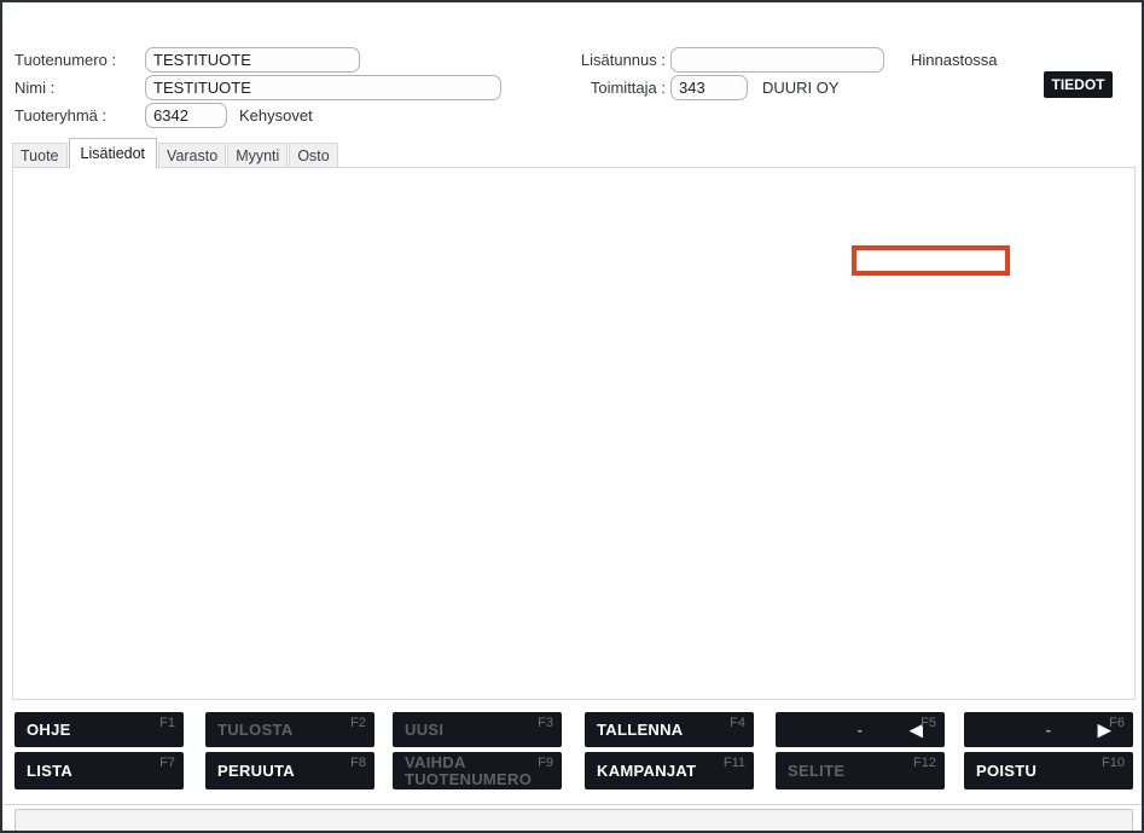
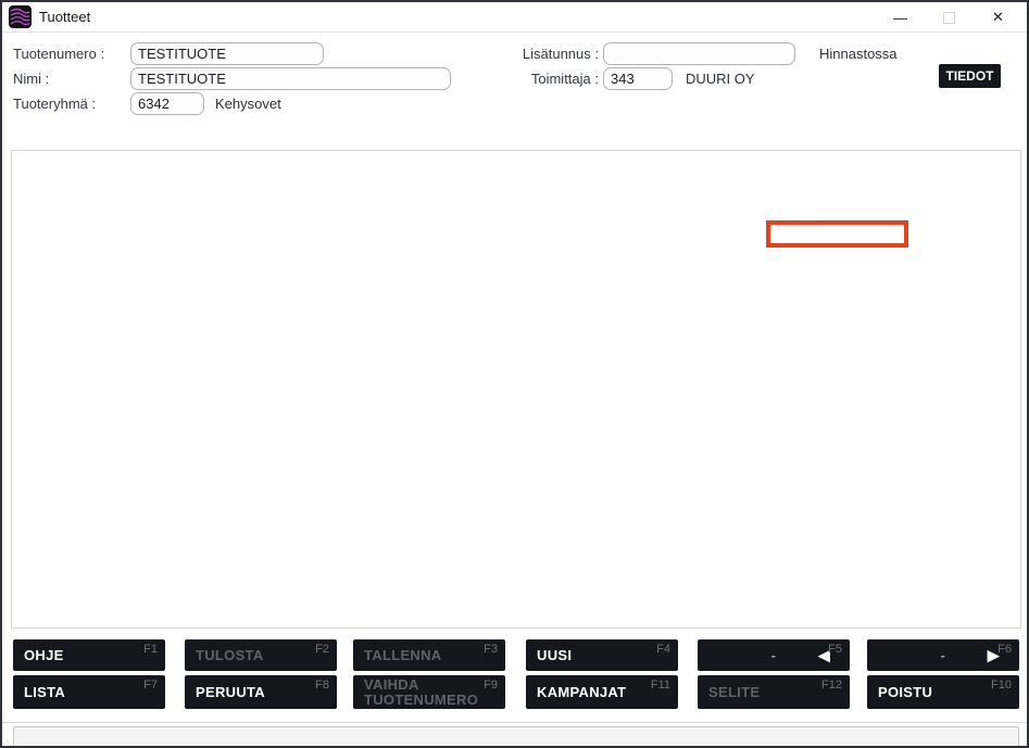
+ Tuotteet
+ —
+ ✕
  Tuotenumero :
  TESTITUOTE
  Nimi :
  TESTITUOTE
  Tuoteryhmä :
  6342
  Kehysovet
  Lisätunnus :
  Hinnastossa
  Toimittaja :
  343
  DUURI OY
  TIEDOT
- Tuote
- Lisätiedot
- Varasto
- Myynti
- Osto
  OHJE
  F1
  TULOSTA
  F2
- UUSI
+ TALLENNA
  F3
- TALLENNA
+ UUSI
  F4
  -
  ◀
  F5
  -
  ▶
  F6
  LISTA
  F7
  PERUUTA
  F8
  VAIHDA TUOTENUMERO
  F9
  KAMPANJAT
  F11
  SELITE
  F12
  POISTU
  F10
